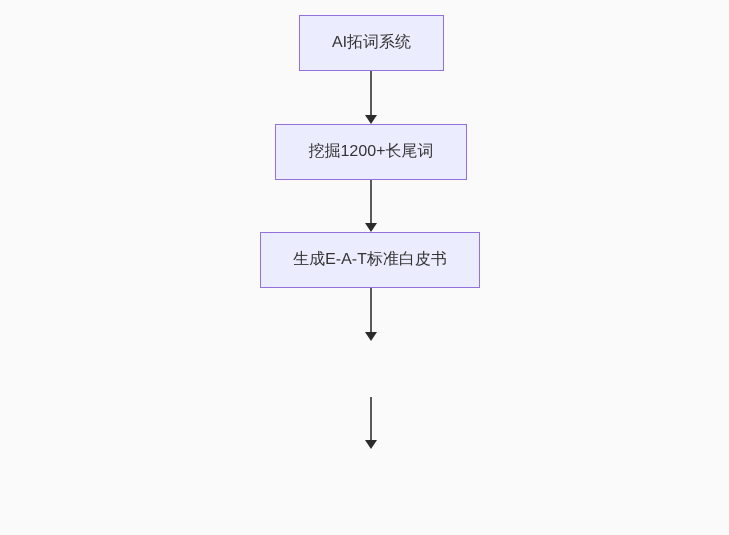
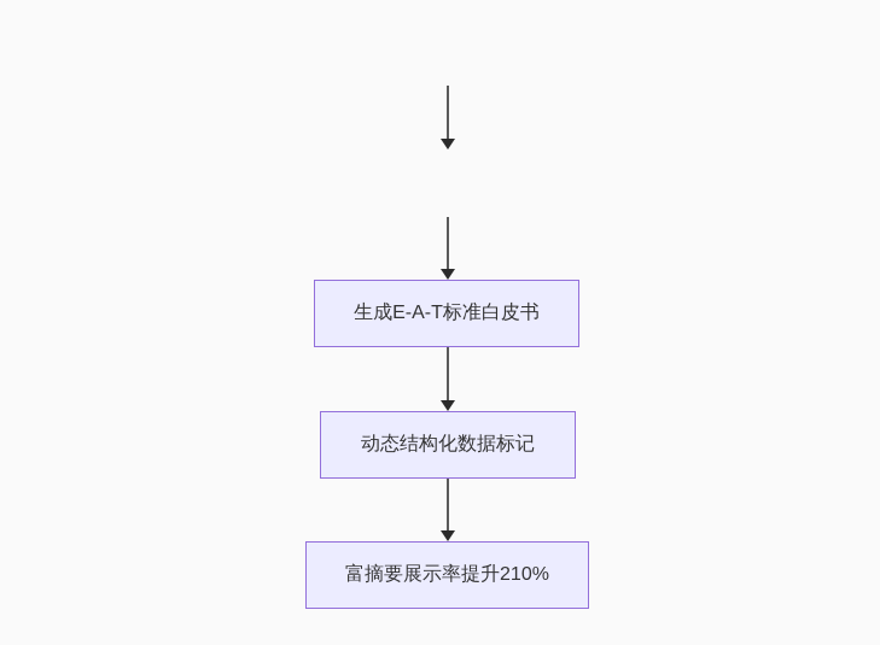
- AI拓词系统
- 挖掘1200+长尾词
  生成E-A-T标准白皮书
+ 动态结构化数据标记
+ 富摘要展示率提升210%
